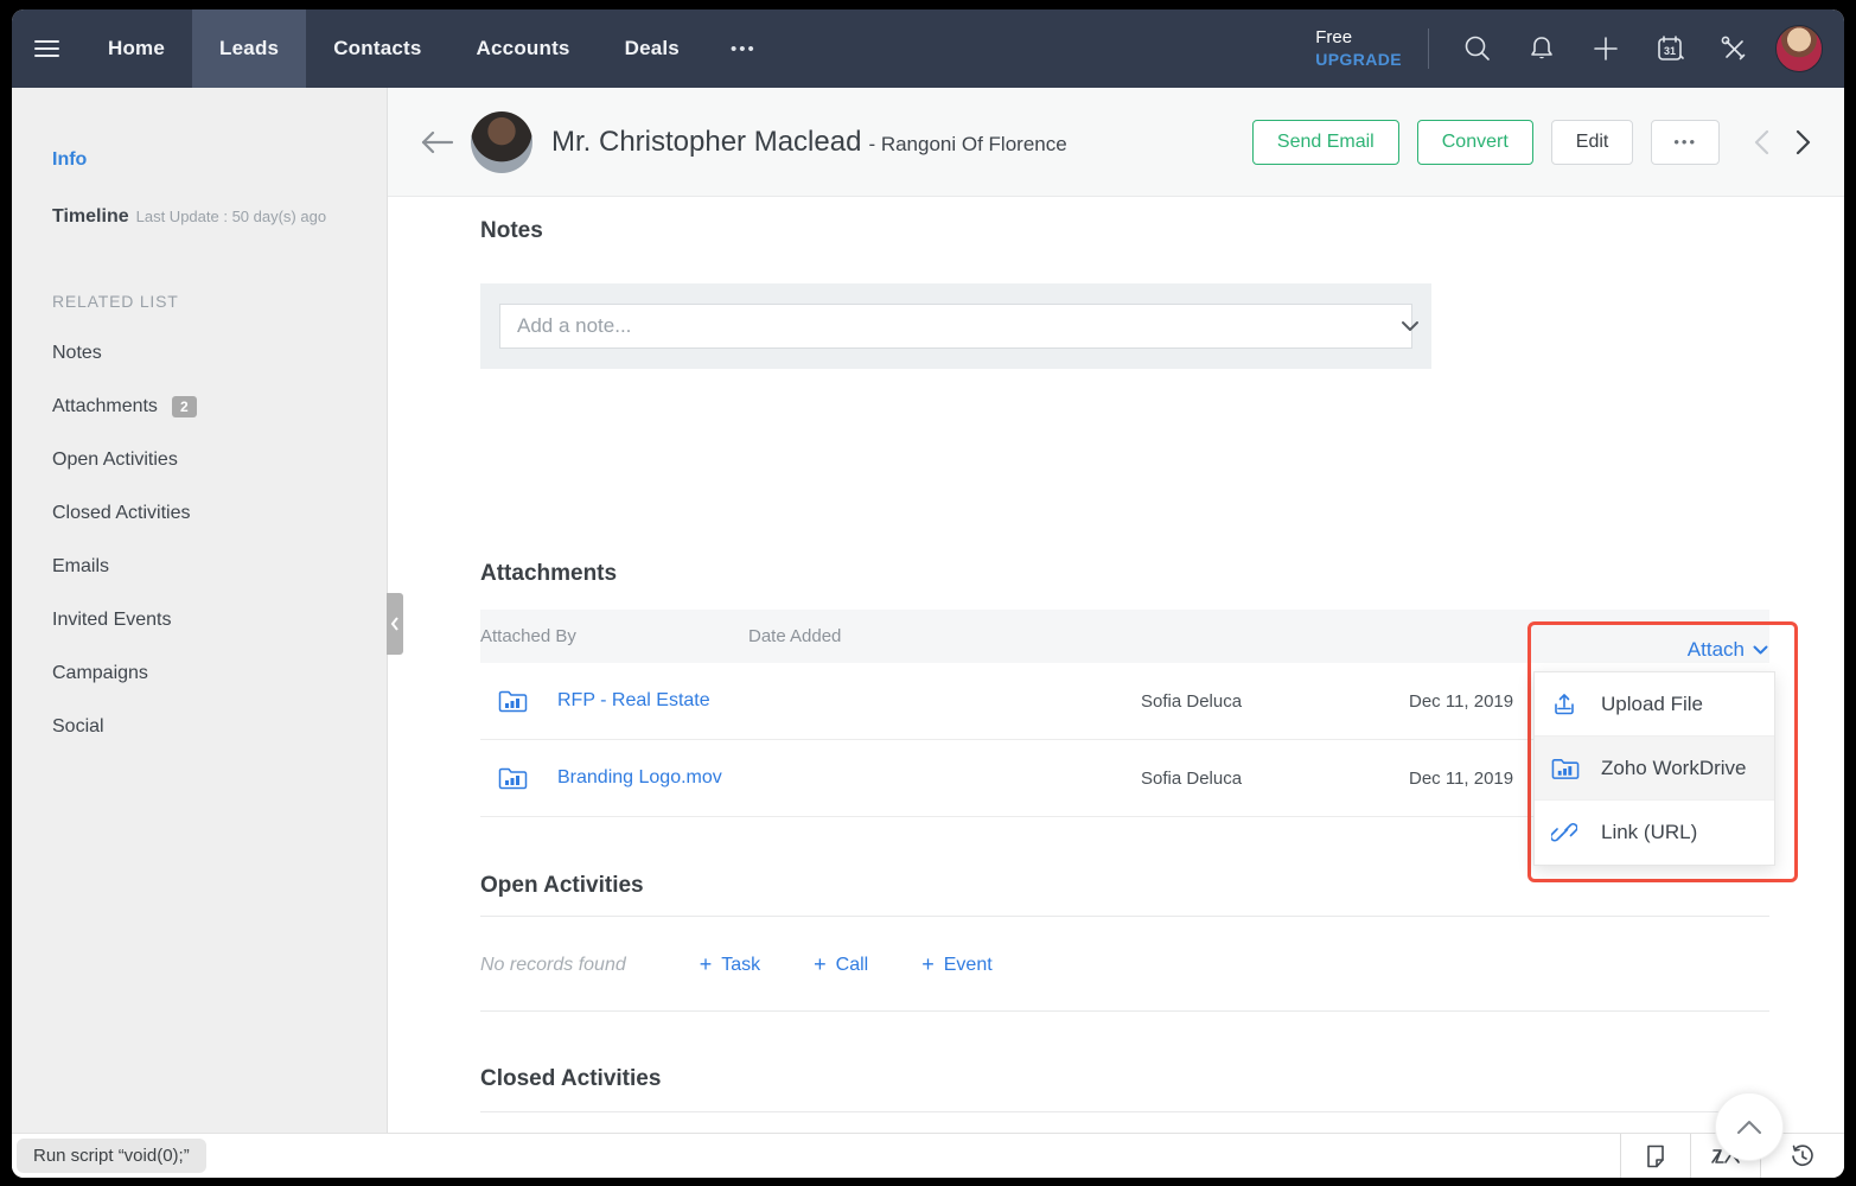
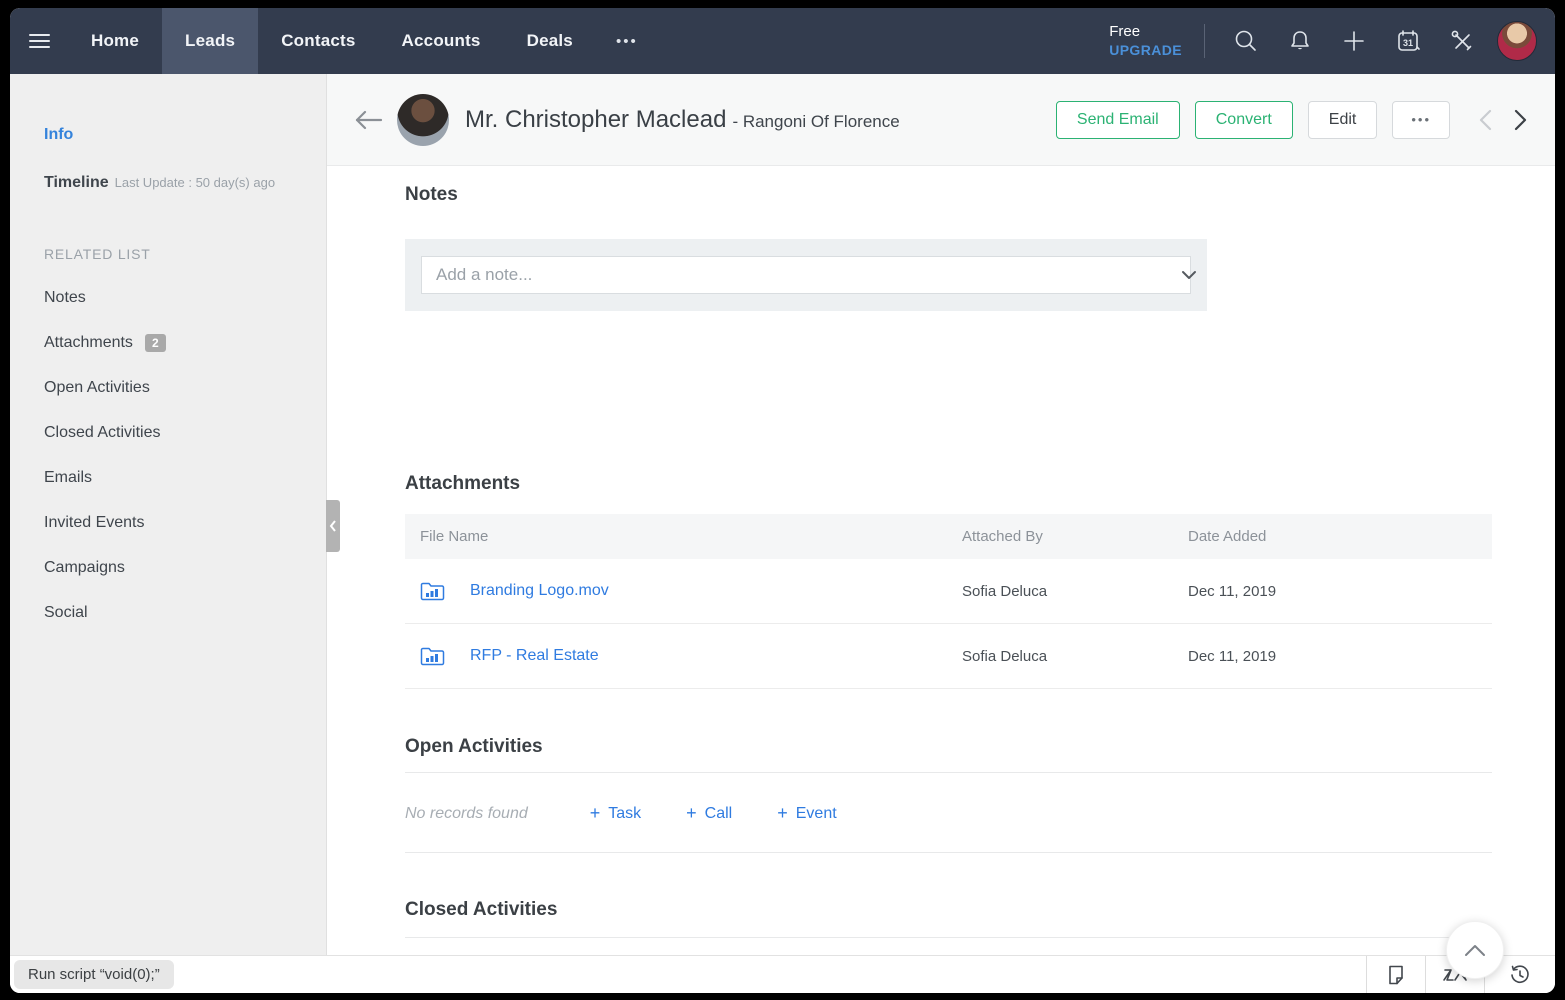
  Home
  Leads
  Contacts
  Accounts
  Deals
  •••
  Free
  UPGRADE
  31
  Info
  Timeline Last Update : 50 day(s) ago
  RELATED LIST
  Notes
  Attachments
  2
  Open Activities
  Closed Activities
  Emails
  Invited Events
  Campaigns
  Social
  Mr. Christopher Maclead - Rangoni Of Florence
  Send Email
  Convert
  Edit
  •••
  Notes
  Add a note...
  Attachments
+ File Name
  Attached By
  Date Added
- RFP - Real Estate
+ Branding Logo.mov
  Sofia Deluca
  Dec 11, 2019
- Branding Logo.mov
+ RFP - Real Estate
  Sofia Deluca
  Dec 11, 2019
  Open Activities
  No records found
  +
  Task
  +
  Call
  +
  Event
  Closed Activities
- Attach
- Upload File
- Zoho WorkDrive
- Link (URL)
  Run script “void(0);”
